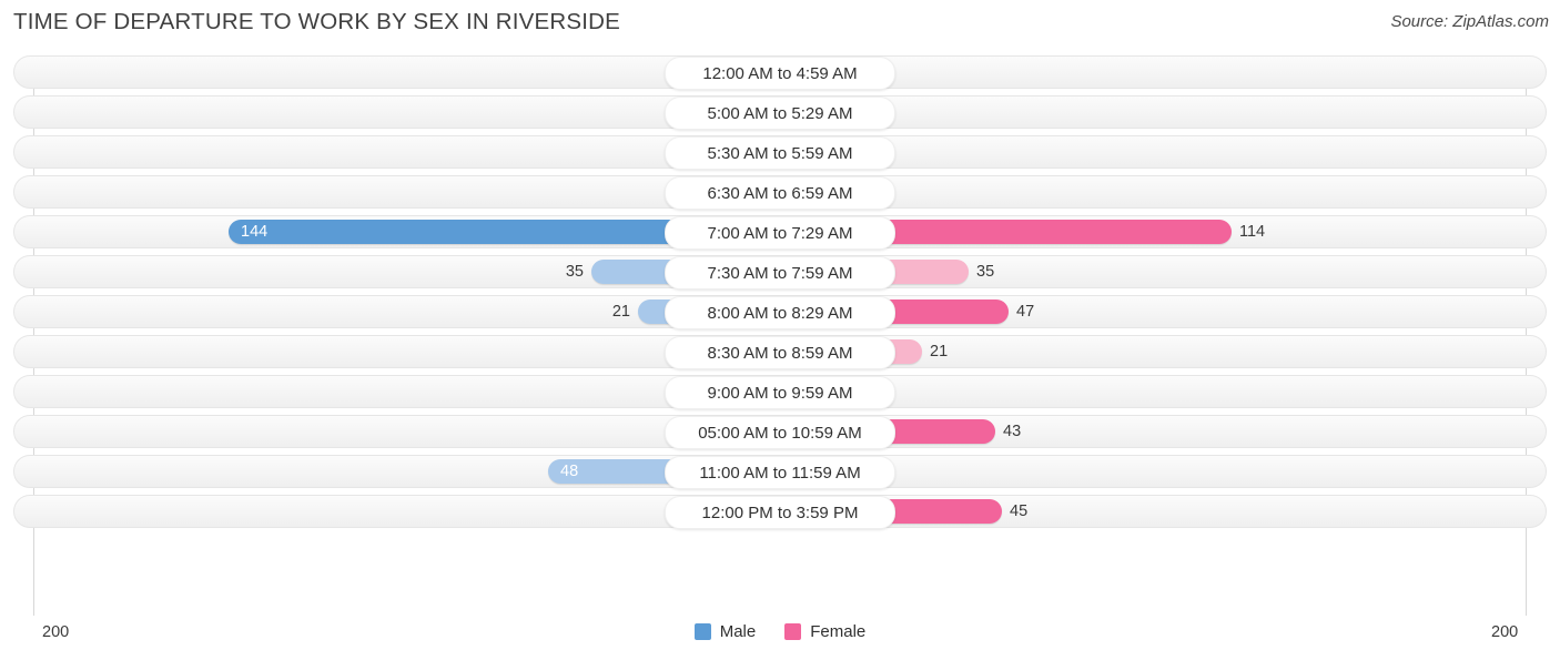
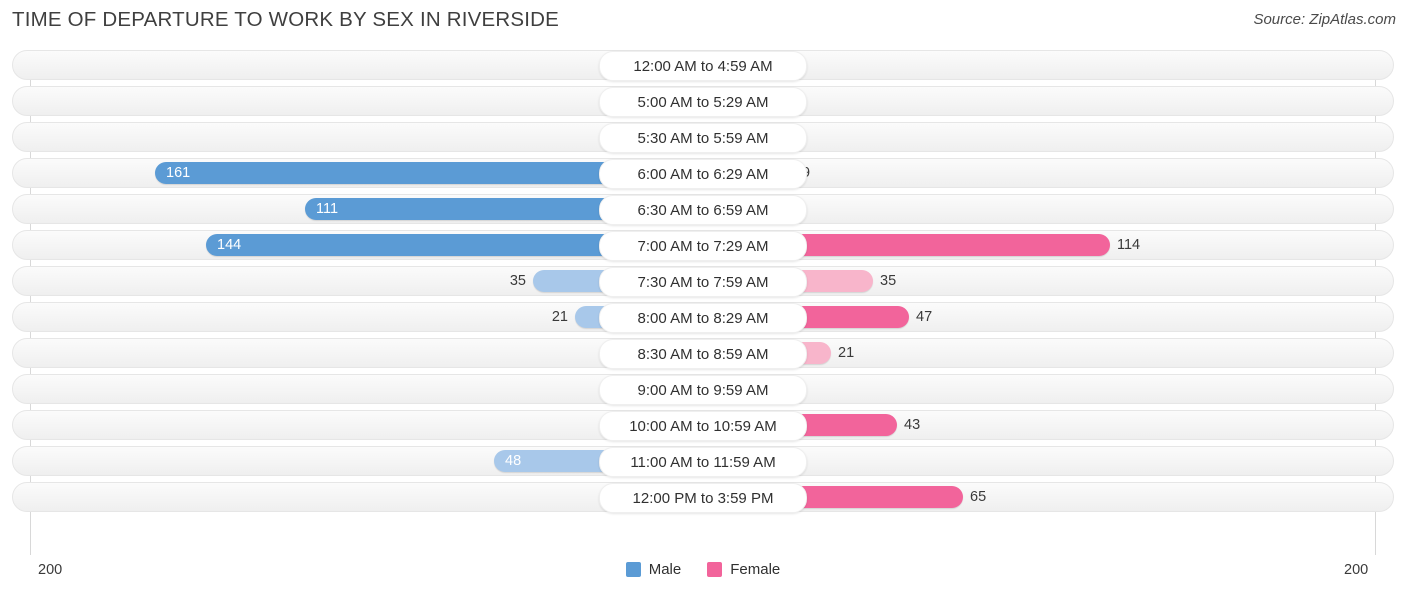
  TIME OF DEPARTURE TO WORK BY SEX IN RIVERSIDE
  Source: ZipAtlas.com
  12:00 AM to 4:59 AM
  5:00 AM to 5:29 AM
  5:30 AM to 5:59 AM
+ 161
+ 6:00 AM to 6:29 AM
+ 111
  6:30 AM to 6:59 AM
  144
  114
  7:00 AM to 7:29 AM
  35
  35
  7:30 AM to 7:59 AM
  21
  47
  8:00 AM to 8:29 AM
  21
  8:30 AM to 8:59 AM
  9:00 AM to 9:59 AM
  43
- 05:00 AM to 10:59 AM
+ 10:00 AM to 10:59 AM
  48
  11:00 AM to 11:59 AM
- 45
+ 65
  12:00 PM to 3:59 PM
  200
  200
  Male
  Female
